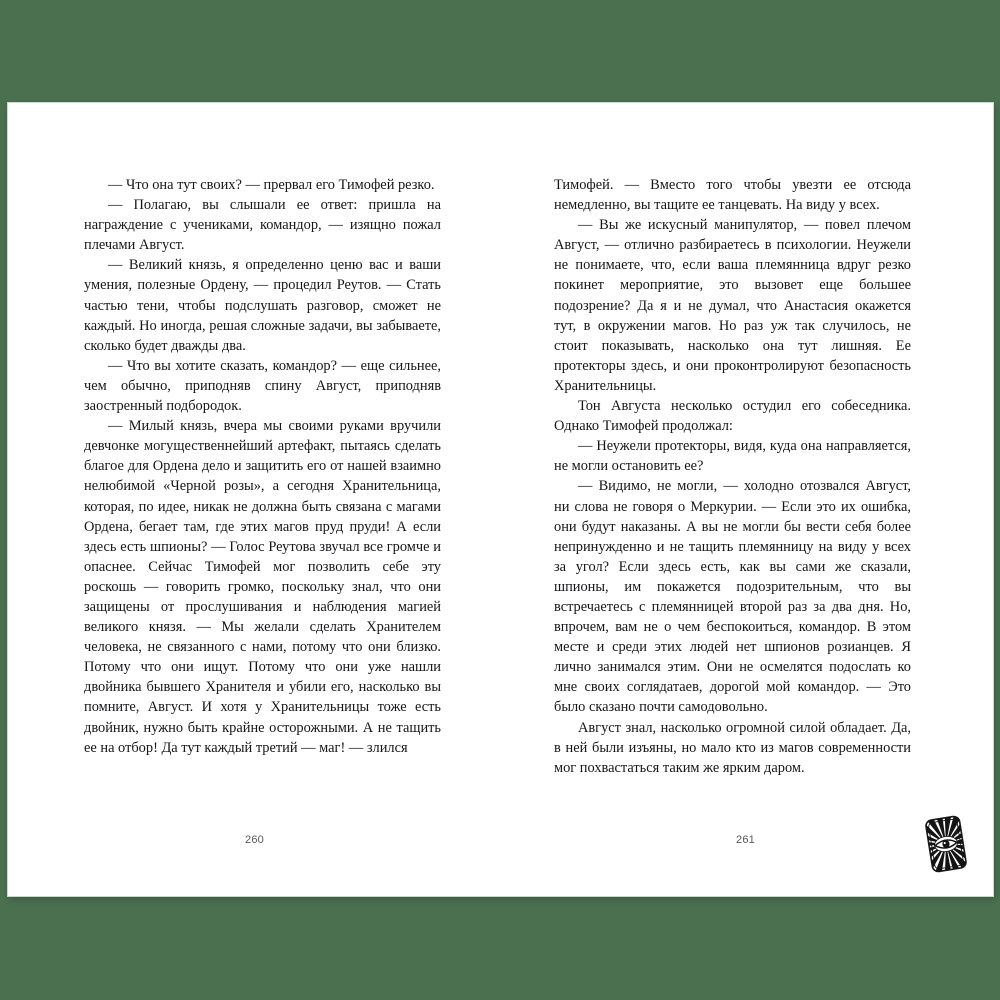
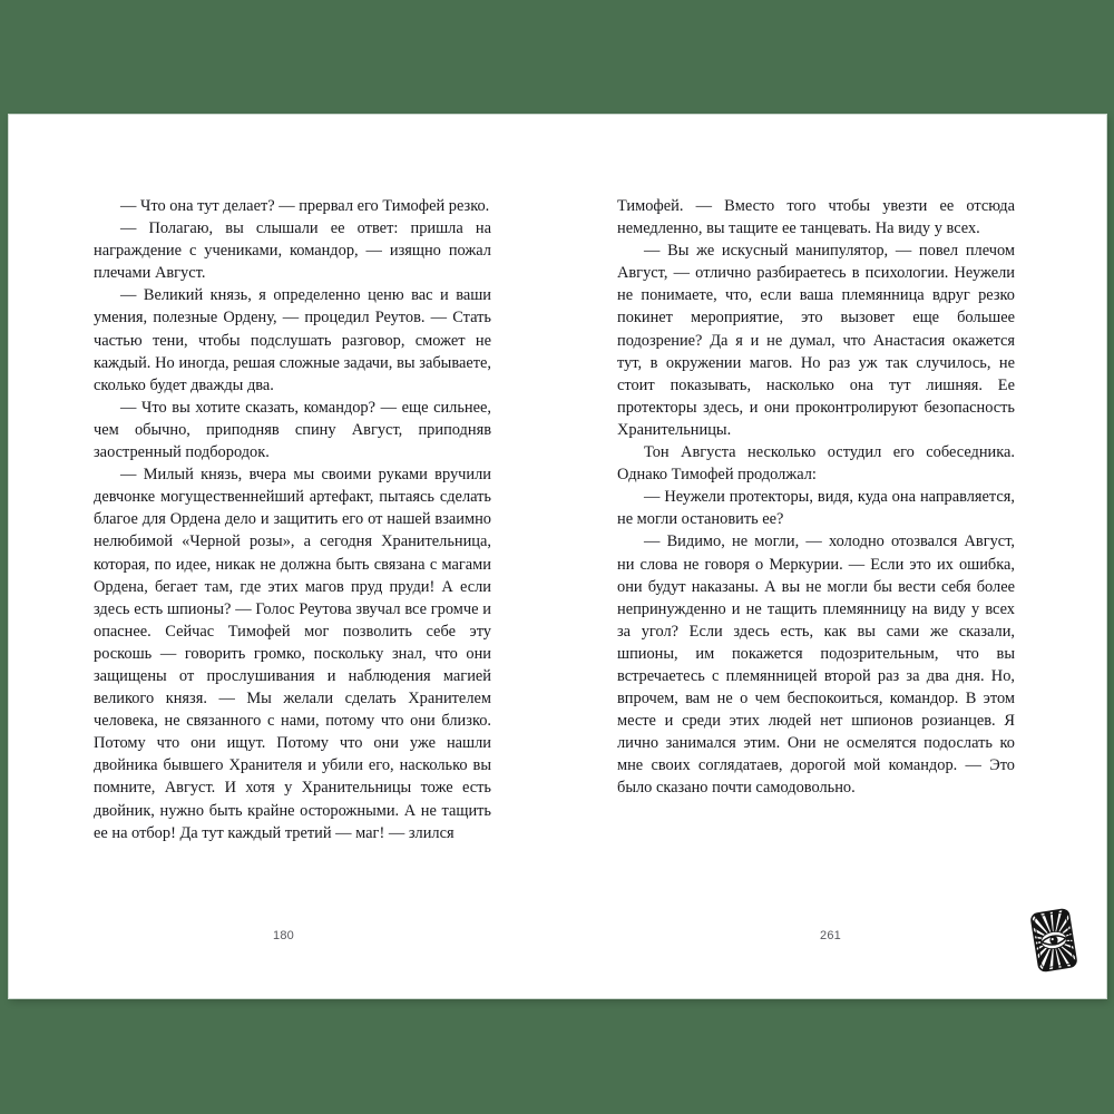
- — Что она тут своих? — прервал его Тимофей резко.
+ — Что она тут делает? — прервал его Тимофей резко.
  — Полагаю, вы слышали ее ответ: пришла на награждение с учениками, командор, — изящно пожал плечами Август.
  — Великий князь, я определенно ценю вас и ваши умения, полезные Ордену, — процедил Реутов. — Стать частью тени, чтобы подслушать разговор, сможет не каждый. Но иногда, решая сложные задачи, вы забываете, сколько будет дважды два.
  — Что вы хотите сказать, командор? — еще сильнее, чем обычно, приподняв спину Август, приподняв заостренный подбородок.
  — Милый князь, вчера мы своими руками вручили девчонке могущественнейший артефакт, пытаясь сделать благое для Ордена дело и защитить его от нашей взаимно нелюбимой «Черной розы», а сегодня Хранительница, которая, по идее, никак не должна быть связана с магами Ордена, бегает там, где этих магов пруд пруди! А если здесь есть шпионы? — Голос Реутова звучал все громче и опаснее. Сейчас Тимофей мог позволить себе эту роскошь — говорить громко, поскольку знал, что они защищены от прослушивания и наблюдения магией великого князя. — Мы желали сделать Хранителем человека, не связанного с нами, потому что они близко. Потому что они ищут. Потому что они уже нашли двойника бывшего Хранителя и убили его, насколько вы помните, Август. И хотя у Хранительницы тоже есть двойник, нужно быть крайне осторожными. А не тащить ее на отбор! Да тут каждый третий — маг! — злился
- 260
+ 180
  Тимофей. — Вместо того чтобы увезти ее отсюда немедленно, вы тащите ее танцевать. На виду у всех.
  — Вы же искусный манипулятор, — повел плечом Август, — отлично разбираетесь в психологии. Неужели не понимаете, что, если ваша племянница вдруг резко покинет мероприятие, это вызовет еще большее подозрение? Да я и не думал, что Анастасия окажется тут, в окружении магов. Но раз уж так случилось, не стоит показывать, насколько она тут лишняя. Ее протекторы здесь, и они проконтролируют безопасность Хранительницы.
  Тон Августа несколько остудил его собеседника. Однако Тимофей продолжал:
  — Неужели протекторы, видя, куда она направляется, не могли остановить ее?
  — Видимо, не могли, — холодно отозвался Август, ни слова не говоря о Меркурии. — Если это их ошибка, они будут наказаны. А вы не могли бы вести себя более непринужденно и не тащить племянницу на виду у всех за угол? Если здесь есть, как вы сами же сказали, шпионы, им покажется подозрительным, что вы встречаетесь с племянницей второй раз за два дня. Но, впрочем, вам не о чем беспокоиться, командор. В этом месте и среди этих людей нет шпионов розианцев. Я лично занимался этим. Они не осмелятся подослать ко мне своих соглядатаев, дорогой мой командор. — Это было сказано почти самодовольно.
- Август знал, насколько огромной силой обладает. Да, в ней были изъяны, но мало кто из магов современности мог похвастаться таким же ярким даром.
  261
